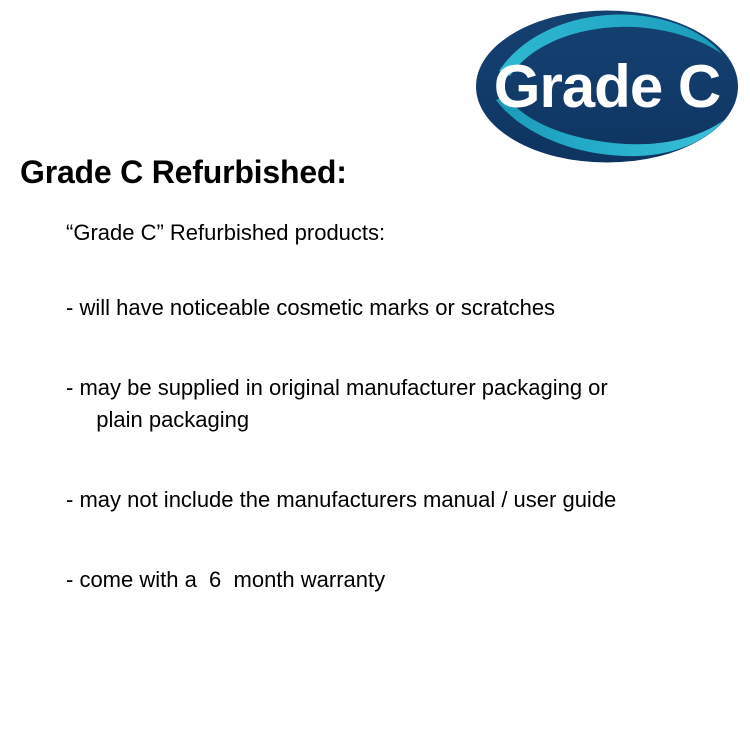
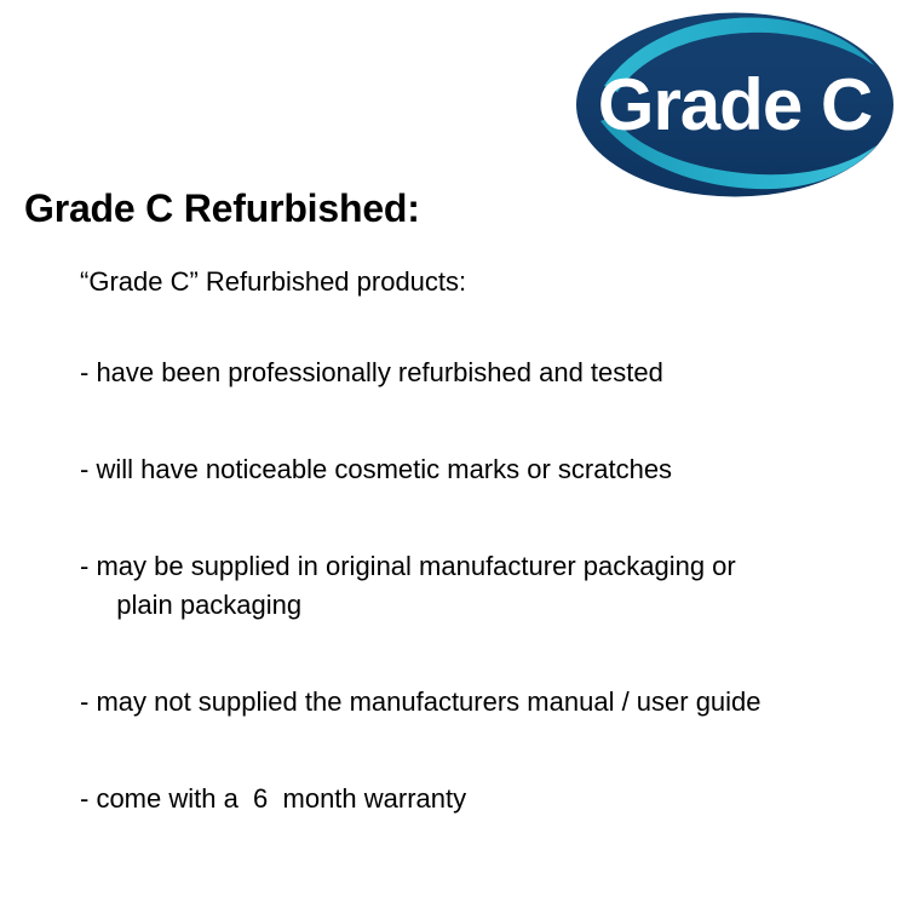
  Grade C
  Grade C Refurbished:
  “Grade C” Refurbished products:
+ - have been professionally refurbished and tested
  - will have noticeable cosmetic marks or scratches
  - may be supplied in original manufacturer packaging or
  plain packaging
- - may not include the manufacturers manual / user guide
+ - may not supplied the manufacturers manual / user guide
  - come with a 6 month warranty
